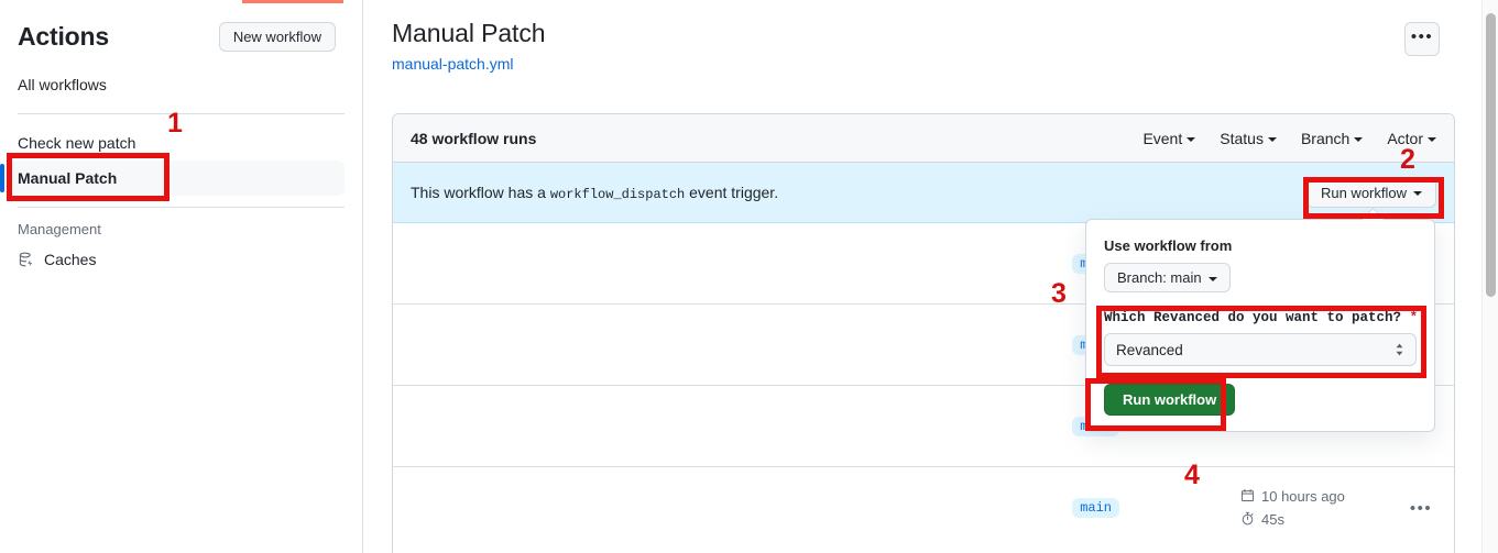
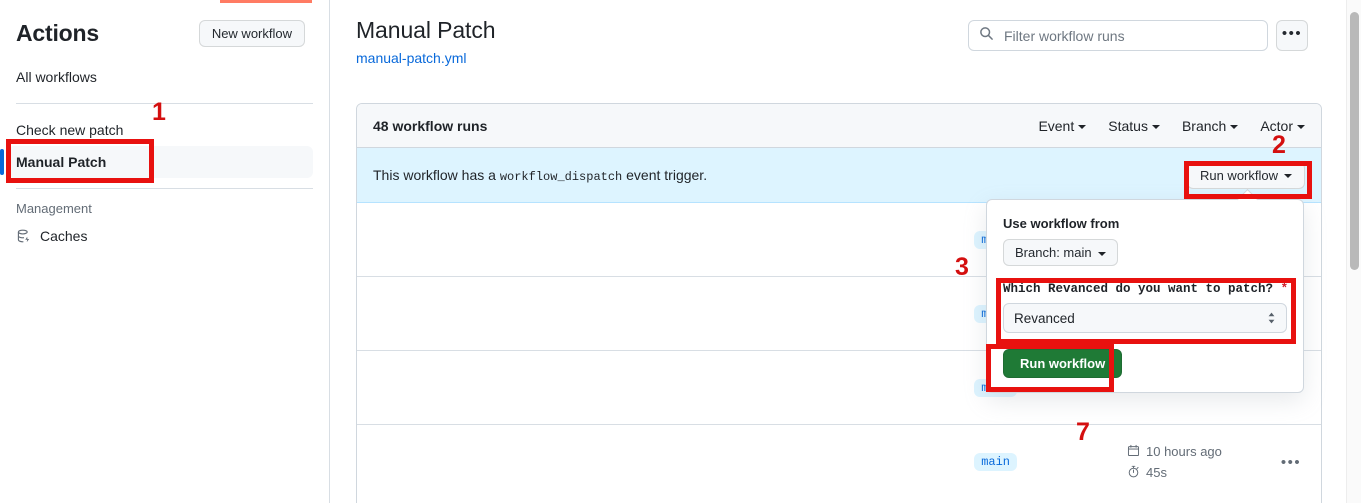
  Actions
  New workflow
  All workflows
  Check new patch
  Manual Patch
  Management
  Caches
  Manual Patch
  manual-patch.yml
+ Filter workflow runs
  •••
  48 workflow runs
  Event
  Status
  Branch
  Actor
  This workflow has a workflow_dispatch event trigger.
  Run workflow
  main
  10 hours ago
  45s
  •••
  Use workflow from
  Branch: main
  Which Revanced do you want to patch? *
  Revanced
  Run workflow
  1
  2
  3
- 4
+ 7
